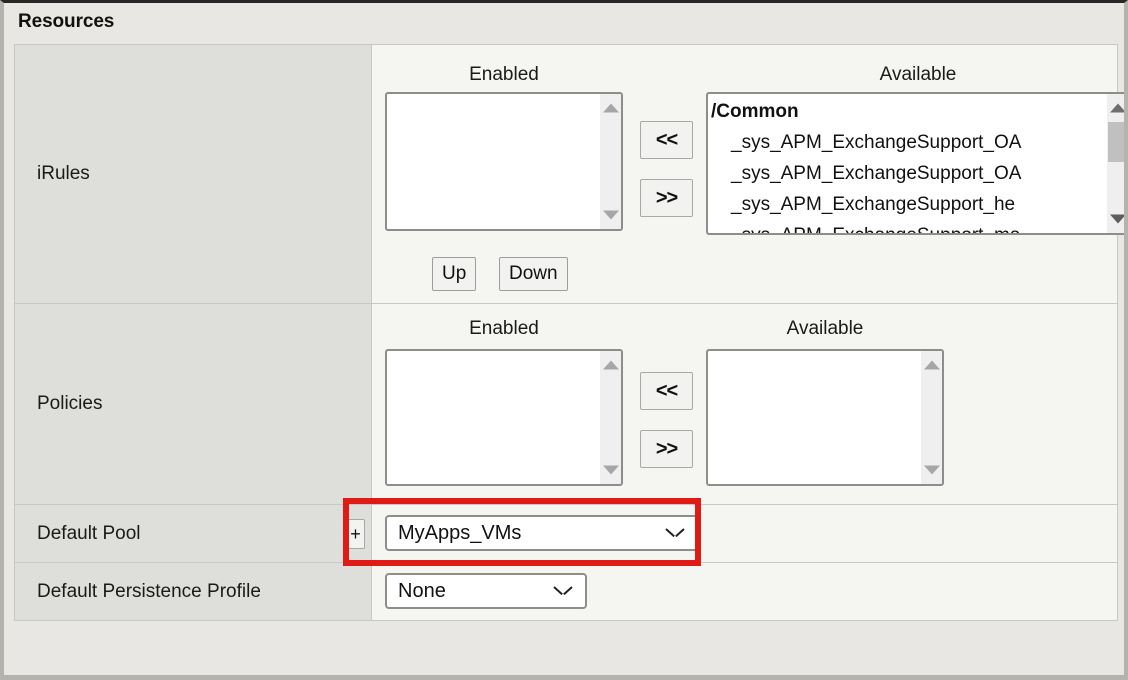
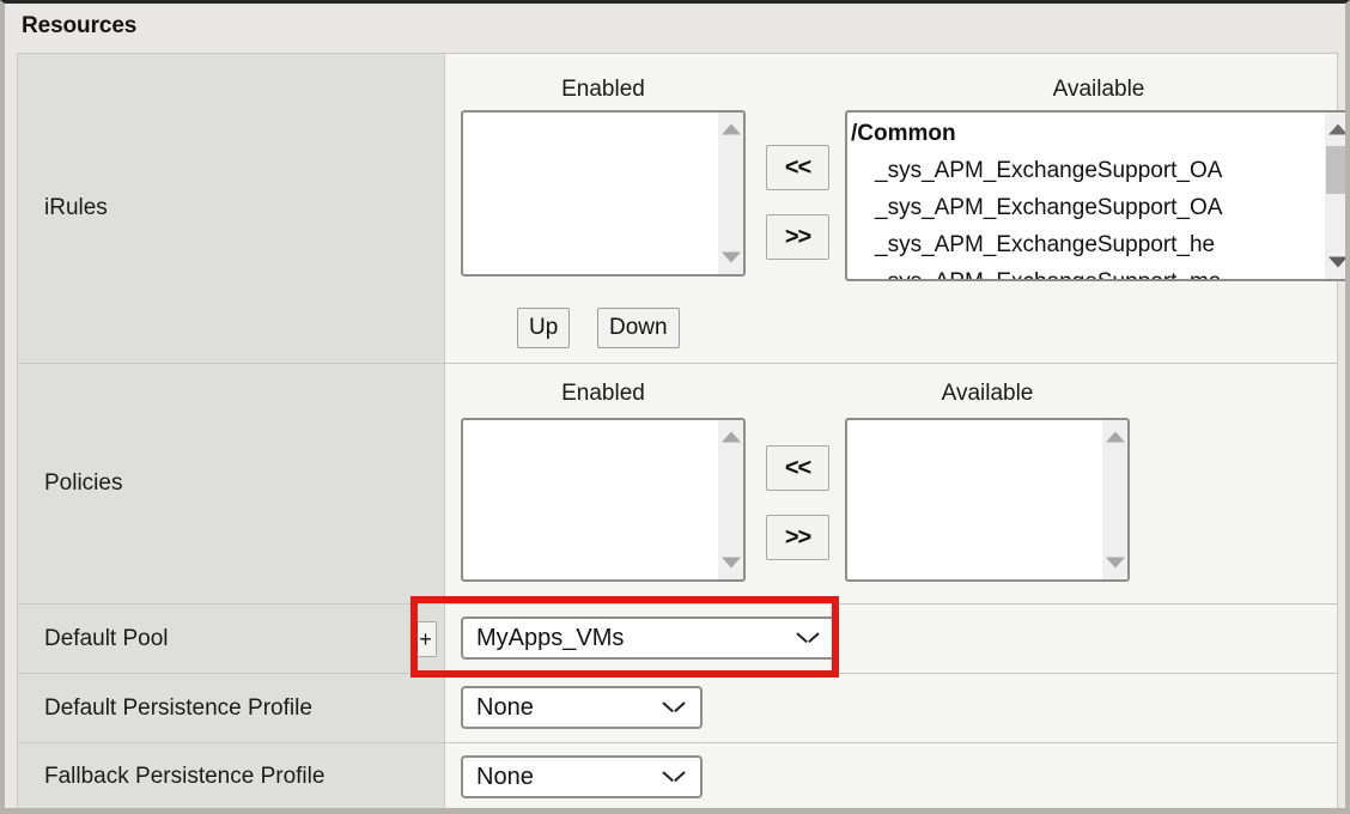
  Resources
  iRules	Enabled << >> Available /Common _sys_APM_ExchangeSupport_OA _sys_APM_ExchangeSupport_OA _sys_APM_ExchangeSupport_he Up Down
  Policies	Enabled << >> Available
  Default Pool +	MyApps_VMs
  Default Persistence Profile	None
+ Fallback Persistence Profile	None
